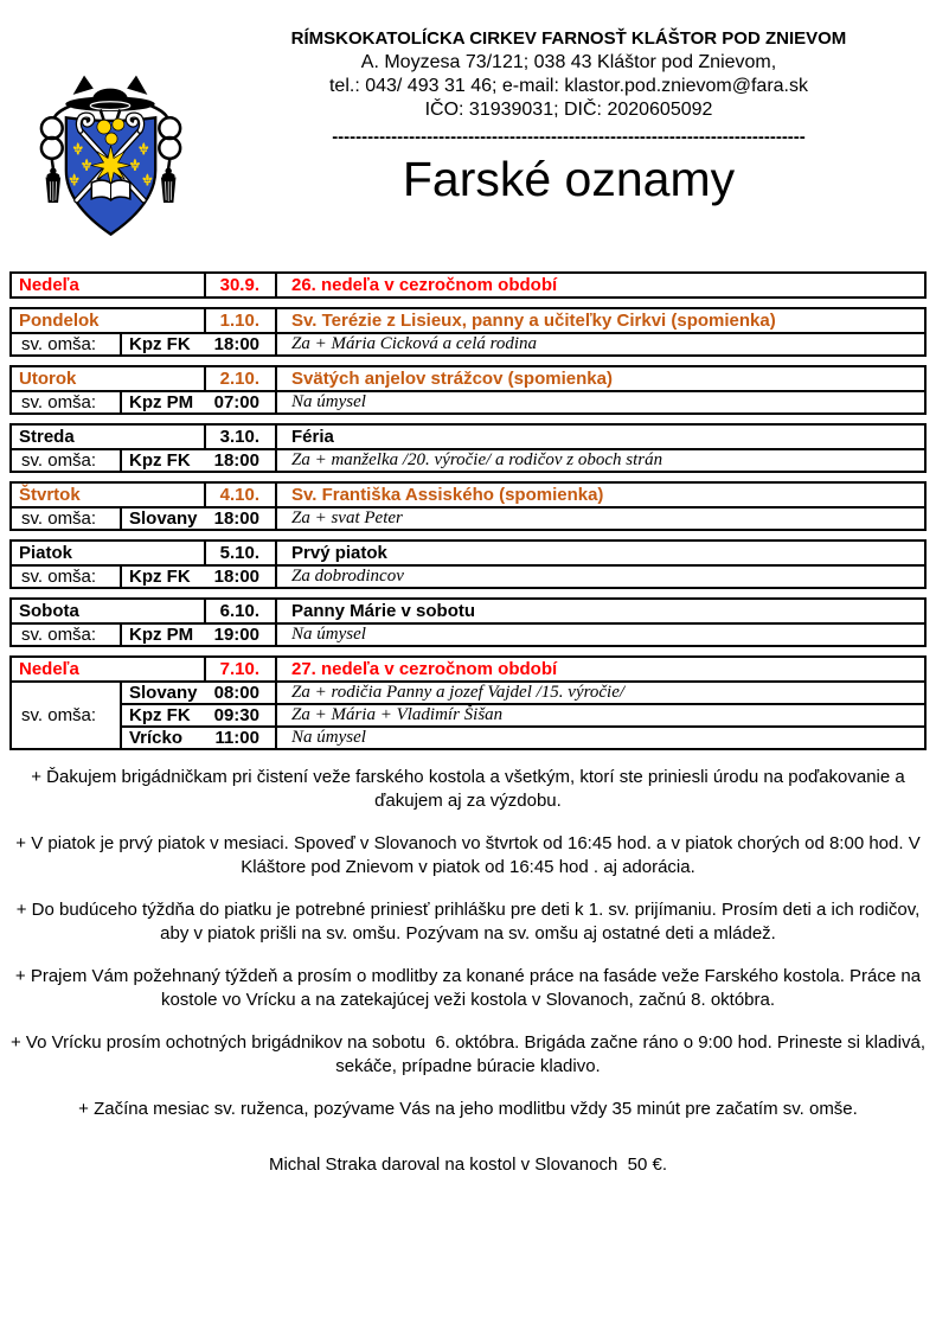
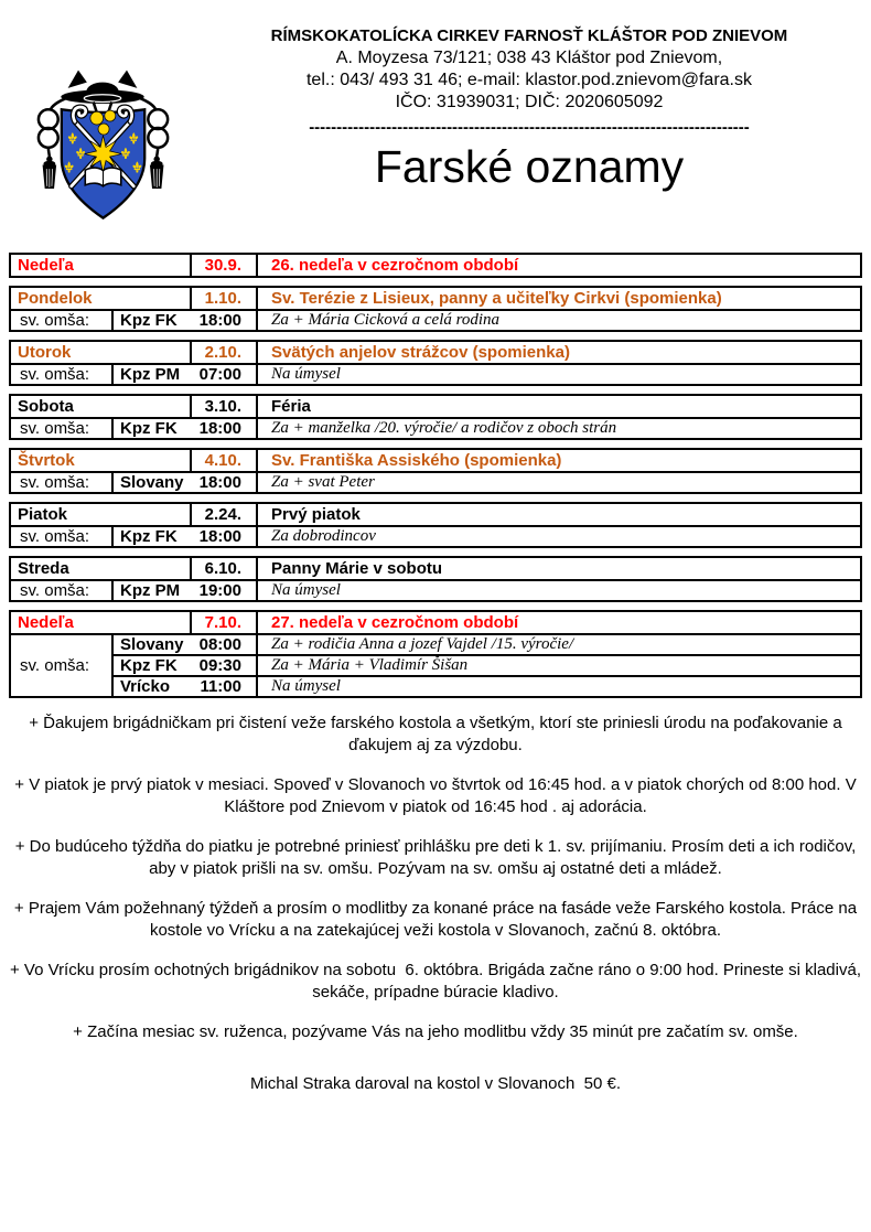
  RÍMSKOKATOLÍCKA CIRKEV FARNOSŤ KLÁŠTOR POD ZNIEVOM
  A. Moyzesa 73/121; 038 43 Kláštor pod Znievom,
  tel.: 043/ 493 31 46; e-mail: klastor.pod.znievom@fara.sk
  IČO: 31939031; DIČ: 2020605092
  --------------------------------------------------------------------------------
  Farské oznamy
  Nedeľa	30.9.	26. nedeľa v cezročnom období
  Pondelok	1.10.	Sv. Terézie z Lisieux, panny a učiteľky Cirkvi (spomienka)
  sv. omša:	Kpz FK	18:00	Za + Mária Cicková a celá rodina
  Utorok	2.10.	Svätých anjelov strážcov (spomienka)
  sv. omša:	Kpz PM	07:00	Na úmysel
- Streda	3.10.	Féria
+ Sobota	3.10.	Féria
  sv. omša:	Kpz FK	18:00	Za + manželka /20. výročie/ a rodičov z oboch strán
  Štvrtok	4.10.	Sv. Františka Assiského (spomienka)
  sv. omša:	Slovany	18:00	Za + svat Peter
- Piatok	5.10.	Prvý piatok
+ Piatok	2.24.	Prvý piatok
  sv. omša:	Kpz FK	18:00	Za dobrodincov
- Sobota	6.10.	Panny Márie v sobotu
+ Streda	6.10.	Panny Márie v sobotu
  sv. omša:	Kpz PM	19:00	Na úmysel
  Nedeľa	7.10.	27. nedeľa v cezročnom období
- sv. omša:	Slovany	08:00	Za + rodičia Panny a jozef Vajdel /15. výročie/
+ sv. omša:	Slovany	08:00	Za + rodičia Anna a jozef Vajdel /15. výročie/
  Kpz FK	09:30	Za + Mária + Vladimír Šišan
  Vrícko	11:00	Na úmysel
  + Ďakujem brigádničkam pri čistení veže farského kostola a všetkým, ktorí ste priniesli úrodu na poďakovanie a ďakujem aj za výzdobu.
  + V piatok je prvý piatok v mesiaci. Spoveď v Slovanoch vo štvrtok od 16:45 hod. a v piatok chorých od 8:00 hod. V Kláštore pod Znievom v piatok od 16:45 hod . aj adorácia.
  + Do budúceho týždňa do piatku je potrebné priniesť prihlášku pre deti k 1. sv. prijímaniu. Prosím deti a ich rodičov, aby v piatok prišli na sv. omšu. Pozývam na sv. omšu aj ostatné deti a mládež.
  + Prajem Vám požehnaný týždeň a prosím o modlitby za konané práce na fasáde veže Farského kostola. Práce na kostole vo Vrícku a na zatekajúcej veži kostola v Slovanoch, začnú 8. októbra.
  + Vo Vrícku prosím ochotných brigádnikov na sobotu 6. októbra. Brigáda začne ráno o 9:00 hod. Prineste si kladivá, sekáče, prípadne búracie kladivo.
  + Začína mesiac sv. ruženca, pozývame Vás na jeho modlitbu vždy 35 minút pre začatím sv. omše.
  Michal Straka daroval na kostol v Slovanoch 50 €.
